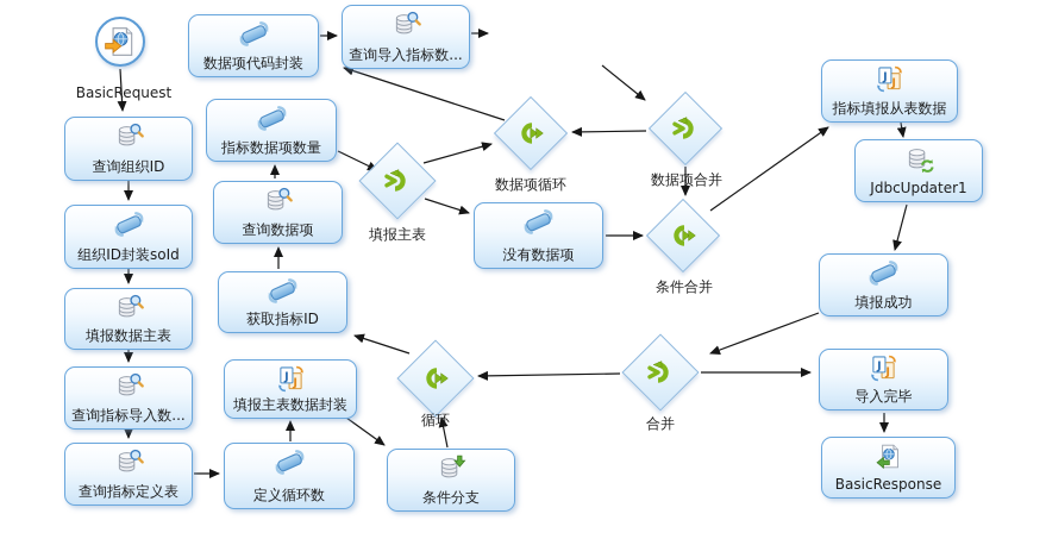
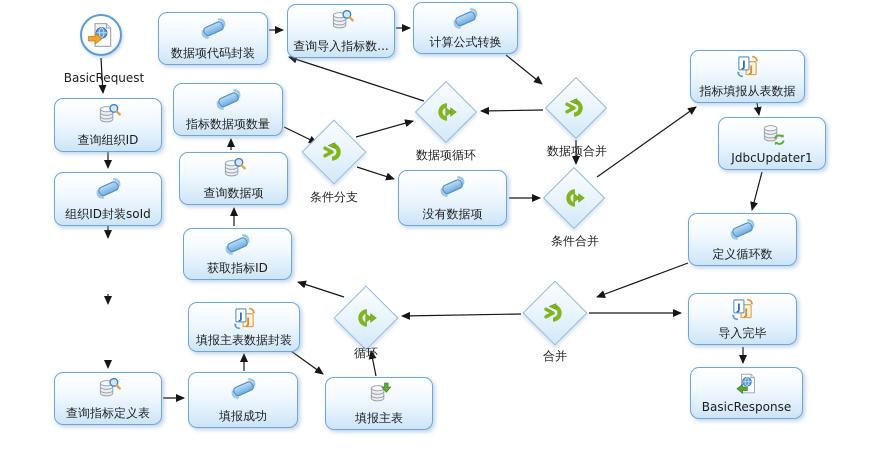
  BasicRequest
  数据项代码封装
  查询导入指标数...
+ 计算公式转换
  查询组织ID
  指标数据项数量
  组织ID封装soId
  查询数据项
- 填报数据主表
  获取指标ID
- 查询指标导入数...
  查询指标定义表
- 定义循环数
+ 填报成功
  填报主表数据封装
- 条件分支
+ 填报主表
  没有数据项
- 填报主表
+ 条件分支
  数据项循环
  数据项合并
  条件合并
  循环
  合并
  指标填报从表数据
  JdbcUpdater1
- 填报成功
+ 定义循环数
  导入完毕
  BasicResponse
